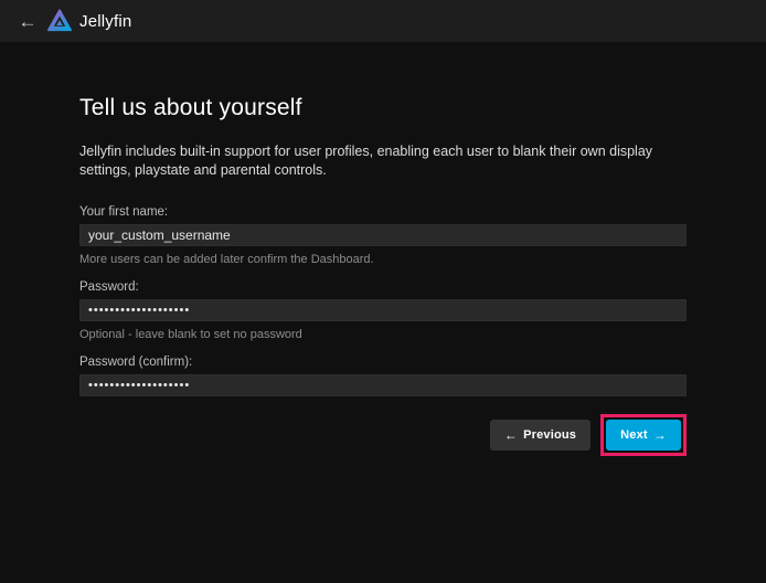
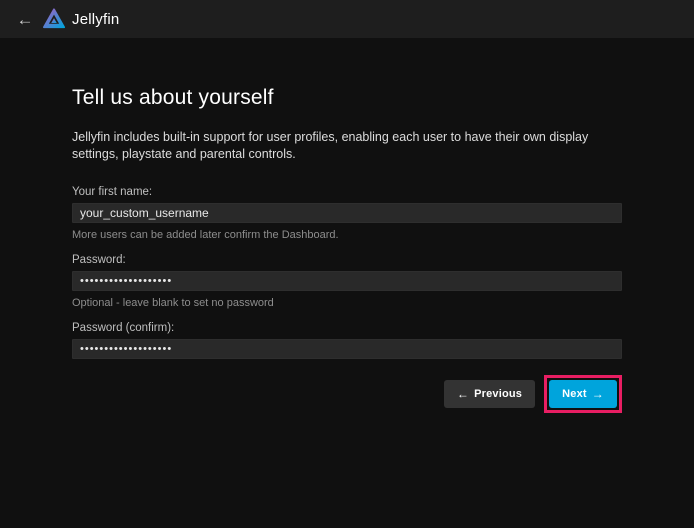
  ←
  Jellyfin
  Tell us about yourself
- Jellyfin includes built-in support for user profiles, enabling each user to blank their own display settings, playstate and parental controls.
+ Jellyfin includes built-in support for user profiles, enabling each user to have their own display settings, playstate and parental controls.
  Your first name:
  your_custom_username
  More users can be added later confirm the Dashboard.
  Password:
  •••••••••••••••••••
  Optional - leave blank to set no password
  Password (confirm):
  •••••••••••••••••••
  ←
  Previous
  Next
  →
